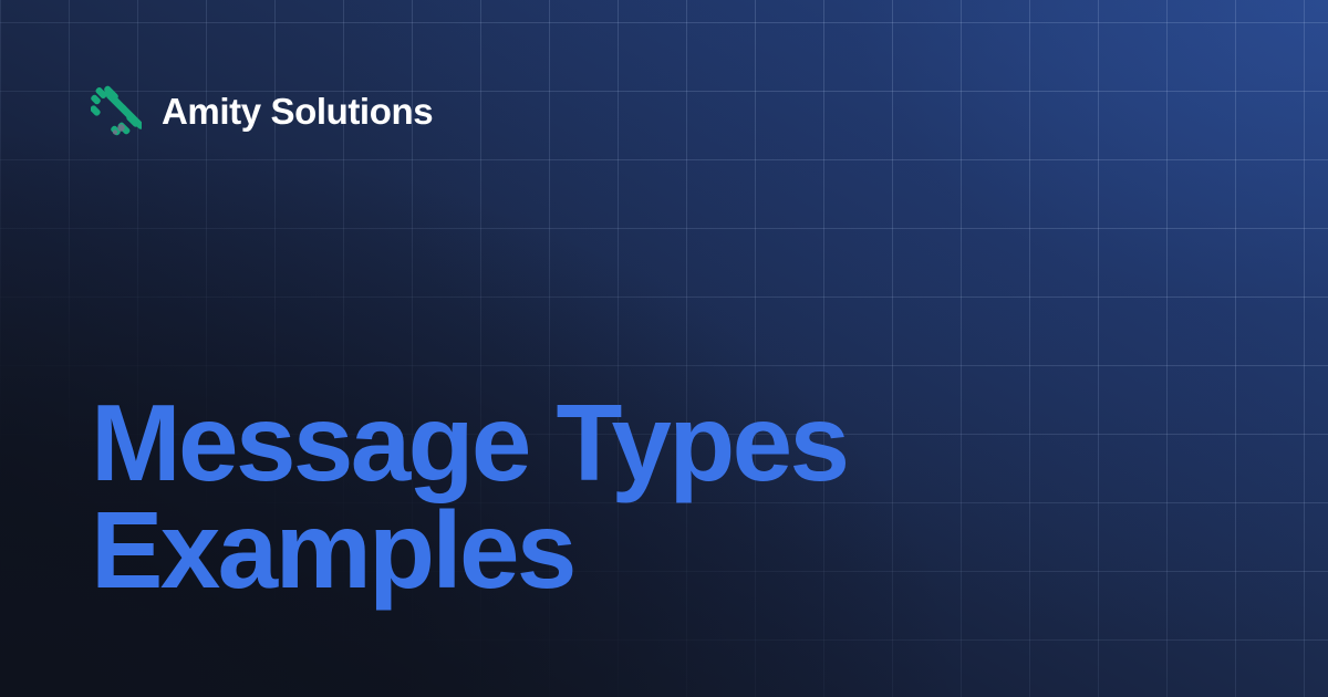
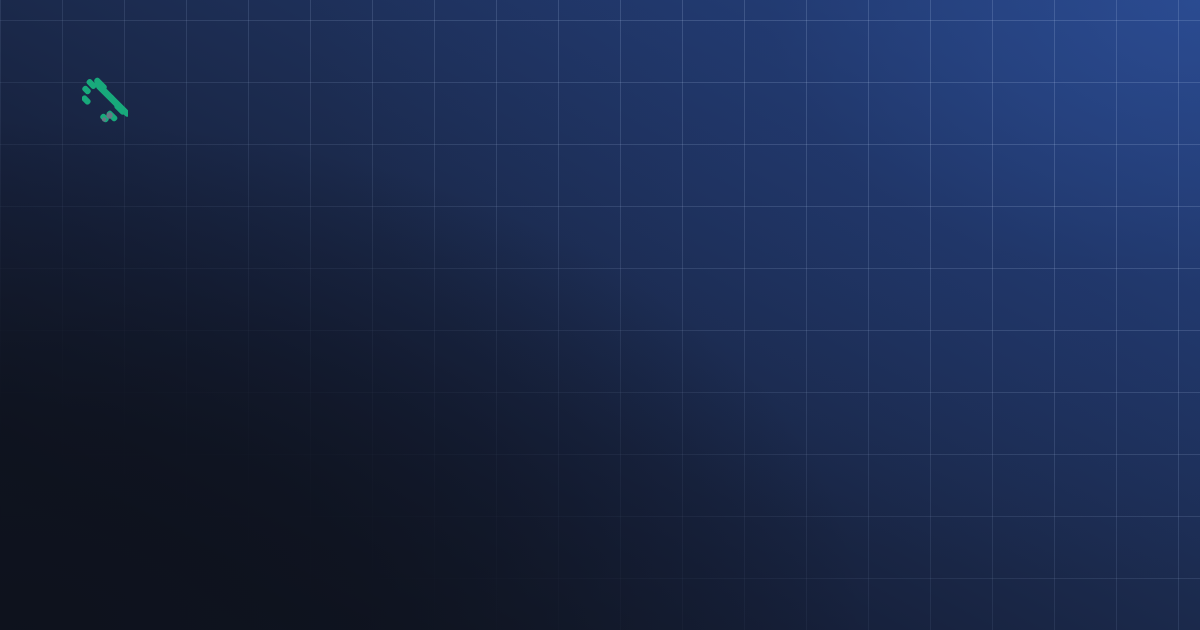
- Amity Solutions
- Message Types
- Examples
